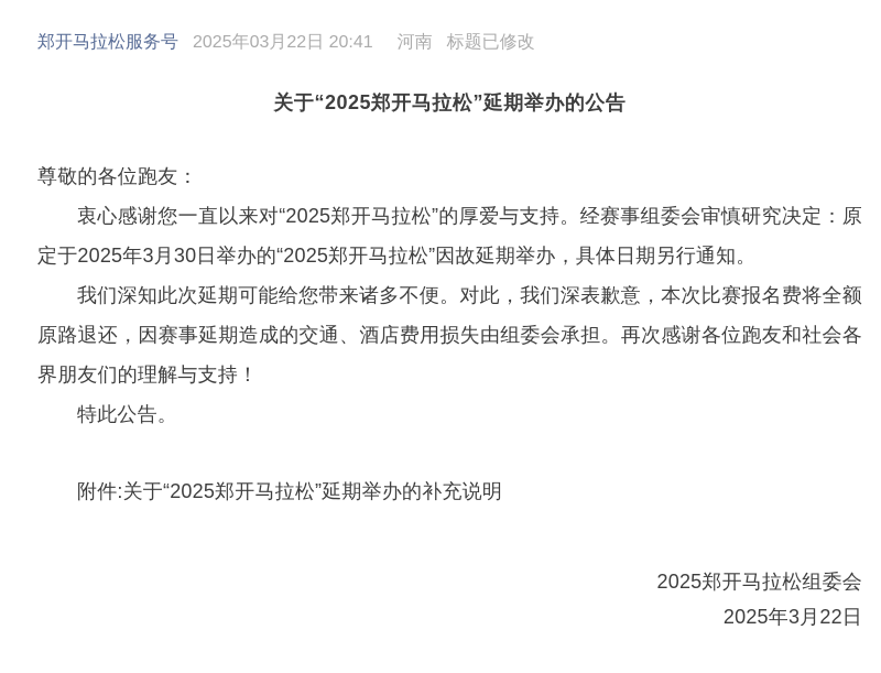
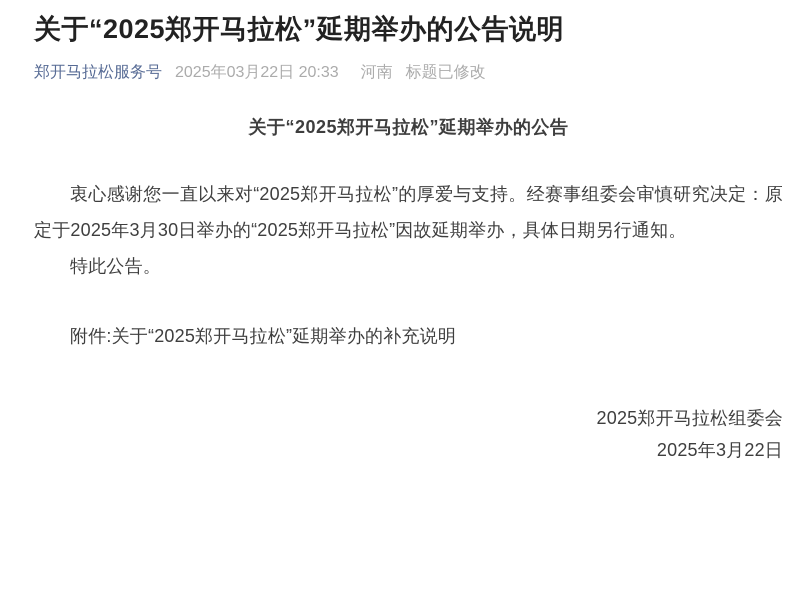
+ 关于“2025郑开马拉松”延期举办的公告说明
  郑开马拉松服务号
- 2025年03月22日 20:41
+ 2025年03月22日 20:33
  河南
  标题已修改
  关于“2025郑开马拉松”延期举办的公告
- 尊敬的各位跑友：
  衷心感谢您一直以来对“2025郑开马拉松”的厚爱与支持。经赛事组委会审慎研究决定：原定于2025年3月30日举办的“2025郑开马拉松”因故延期举办，具体日期另行通知。
- 我们深知此次延期可能给您带来诸多不便。对此，我们深表歉意，本次比赛报名费将全额原路退还，因赛事延期造成的交通、酒店费用损失由组委会承担。再次感谢各位跑友和社会各界朋友们的理解与支持！
  特此公告。
  附件:关于“2025郑开马拉松”延期举办的补充说明
  2025郑开马拉松组委会
  2025年3月22日
